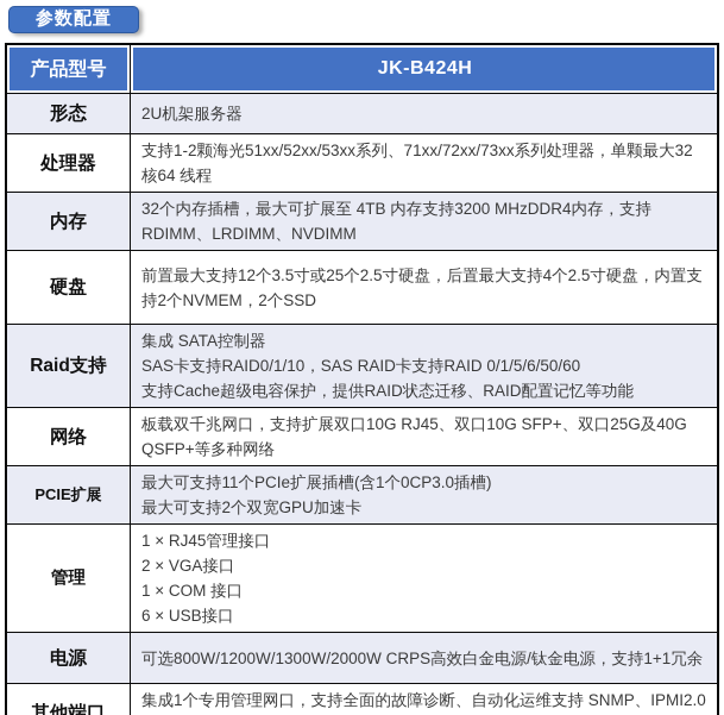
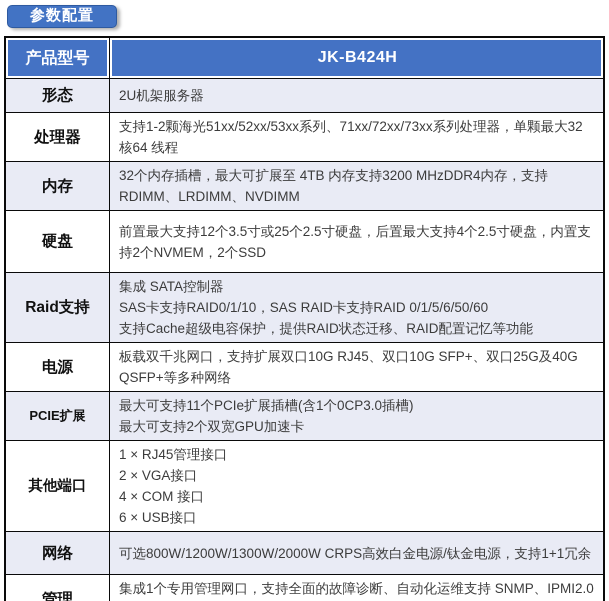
  参数配置
  产品型号
  JK-B424H
  形态
  2U机架服务器
  处理器
  支持1-2颗海光51xx/52xx/53xx系列、71xx/72xx/73xx系列处理器，单颗最大32核64 线程
  内存
  32个内存插槽，最大可扩展至 4TB 内存支持3200 MHzDDR4内存，支持RDIMM、LRDIMM、NVDIMM
  硬盘
  前置最大支持12个3.5寸或25个2.5寸硬盘，后置最大支持4个2.5寸硬盘，内置支持2个NVMEM，2个SSD
  Raid支持
  集成 SATA控制器
  SAS卡支持RAID0/1/10，SAS RAID卡支持RAID 0/1/5/6/50/60
  支持Cache超级电容保护，提供RAID状态迁移、RAID配置记忆等功能
- 网络
+ 电源
  板载双千兆网口，支持扩展双口10G RJ45、双口10G SFP+、双口25G及40G QSFP+等多种网络
  PCIE扩展
  最大可支持11个PCIe扩展插槽(含1个0CP3.0插槽)
  最大可支持2个双宽GPU加速卡
- 管理
+ 其他端口
  1 × RJ45管理接口
  2 × VGA接口
- 1 × COM 接口
+ 4 × COM 接口
  6 × USB接口
- 电源
+ 网络
  可选800W/1200W/1300W/2000W CRPS高效白金电源/钛金电源，支持1+1冗余
- 其他端口
+ 管理
  集成1个专用管理网口，支持全面的故障诊断、自动化运维支持 SNMP、IPMI2.0
